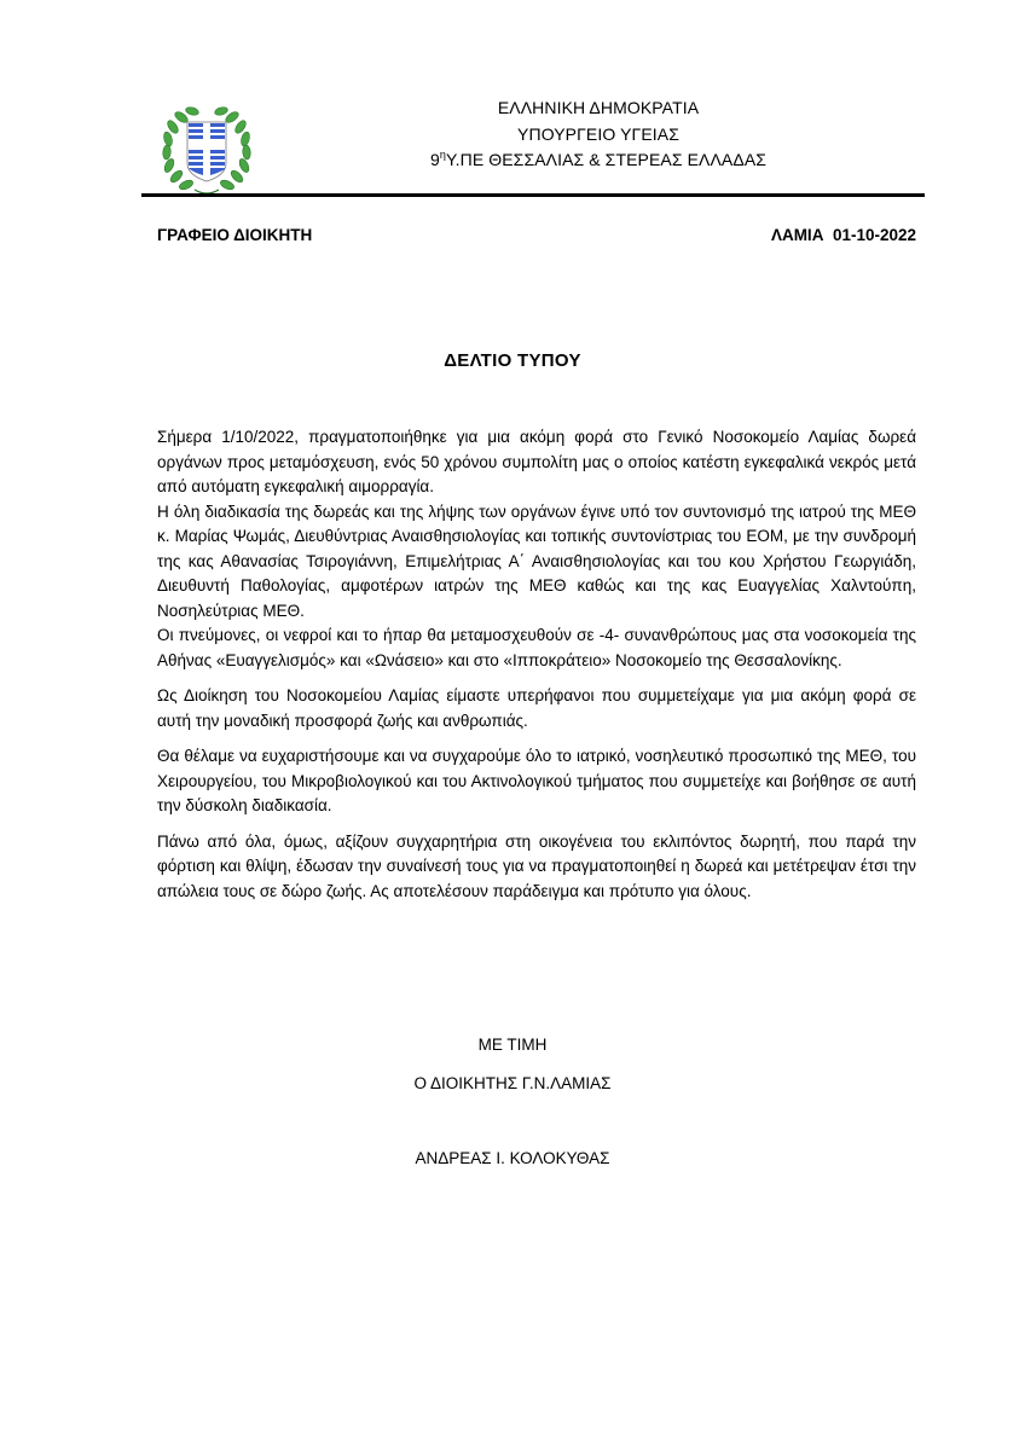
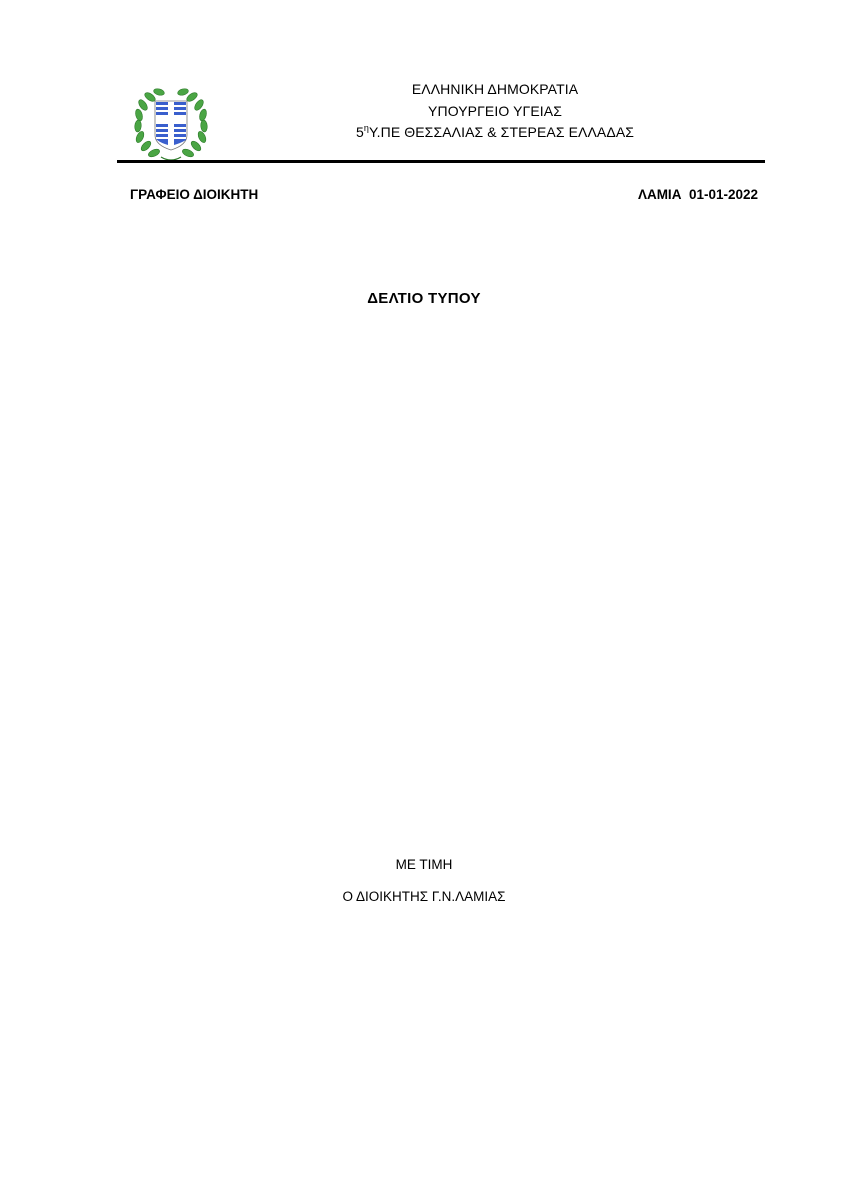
  ΕΛΛΗΝΙΚΗ ΔΗΜΟΚΡΑΤΙΑ
  ΥΠΟΥΡΓΕΙΟ ΥΓΕΙΑΣ
- 9ηΥ.ΠΕ ΘΕΣΣΑΛΙΑΣ & ΣΤΕΡΕΑΣ ΕΛΛΑΔΑΣ
+ 5ηΥ.ΠΕ ΘΕΣΣΑΛΙΑΣ & ΣΤΕΡΕΑΣ ΕΛΛΑΔΑΣ
  ΓΡΑΦΕΙΟ ΔΙΟΙΚΗΤΗ
- ΛΑΜΙΑ 01-10-2022
+ ΛΑΜΙΑ 01-01-2022
  ΔΕΛΤΙΟ ΤΥΠΟΥ
- Σήμερα 1/10/2022, πραγματοποιήθηκε για μια ακόμη φορά στο Γενικό Νοσοκομείο Λαμίας δωρεά οργάνων προς μεταμόσχευση, ενός 50 χρόνου συμπολίτη μας ο οποίος κατέστη εγκεφαλικά νεκρός μετά από αυτόματη εγκεφαλική αιμορραγία.
- Η όλη διαδικασία της δωρεάς και της λήψης των οργάνων έγινε υπό τον συντονισμό της ιατρού της ΜΕΘ κ. Μαρίας Ψωμάς, Διευθύντριας Αναισθησιολογίας και τοπικής συντονίστριας του ΕΟΜ, με την συνδρομή της κας Αθανασίας Τσιρογιάννη, Επιμελήτριας Α΄ Αναισθησιολογίας και του κου Χρήστου Γεωργιάδη, Διευθυντή Παθολογίας, αμφοτέρων ιατρών της ΜΕΘ καθώς και της κας Ευαγγελίας Χαλντούπη, Νοσηλεύτριας ΜΕΘ.
- Οι πνεύμονες, οι νεφροί και το ήπαρ θα μεταμοσχευθούν σε -4- συνανθρώπους μας στα νοσοκομεία της Αθήνας «Ευαγγελισμός» και «Ωνάσειο» και στο «Ιπποκράτειο» Νοσοκομείο της Θεσσαλονίκης.
- Ως Διοίκηση του Νοσοκομείου Λαμίας είμαστε υπερήφανοι που συμμετείχαμε για μια ακόμη φορά σε αυτή την μοναδική προσφορά ζωής και ανθρωπιάς.
- Θα θέλαμε να ευχαριστήσουμε και να συγχαρούμε όλο το ιατρικό, νοσηλευτικό προσωπικό της ΜΕΘ, του Χειρουργείου, του Μικροβιολογικού και του Ακτινολογικού τμήματος που συμμετείχε και βοήθησε σε αυτή την δύσκολη διαδικασία.
- Πάνω από όλα, όμως, αξίζουν συγχαρητήρια στη οικογένεια του εκλιπόντος δωρητή, που παρά την φόρτιση και θλίψη, έδωσαν την συναίνεσή τους για να πραγματοποιηθεί η δωρεά και μετέτρεψαν έτσι την απώλεια τους σε δώρο ζωής. Ας αποτελέσουν παράδειγμα και πρότυπο για όλους.
  ΜΕ ΤΙΜΗ
  Ο ΔΙΟΙΚΗΤΗΣ Γ.Ν.ΛΑΜΙΑΣ
- ΑΝΔΡΕΑΣ Ι. ΚΟΛΟΚΥΘΑΣ
